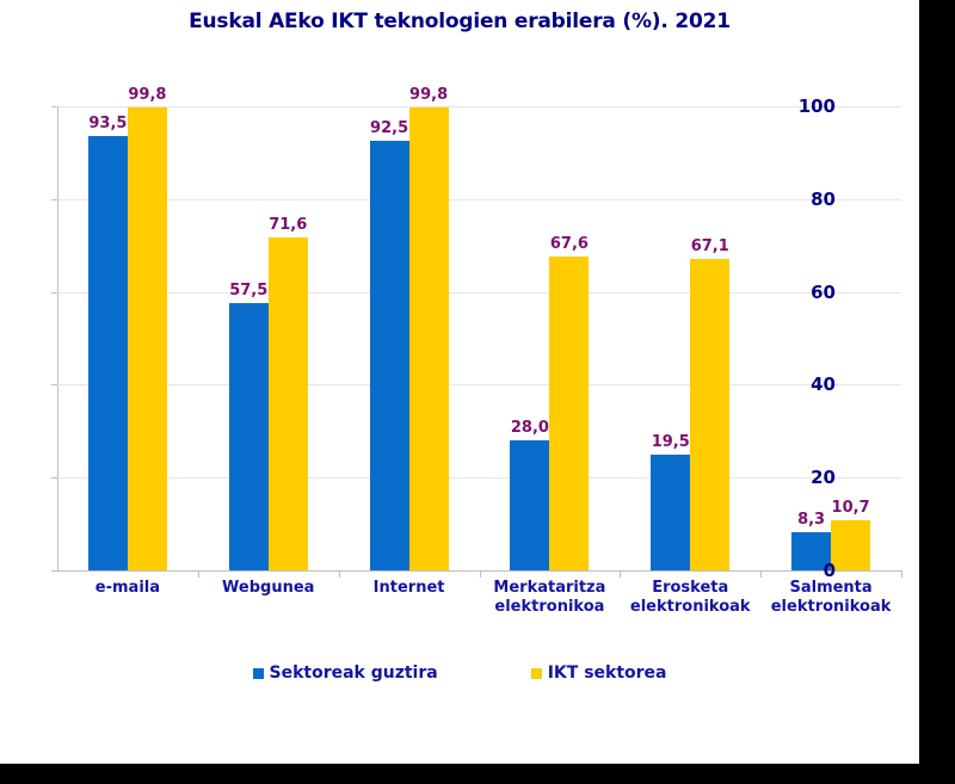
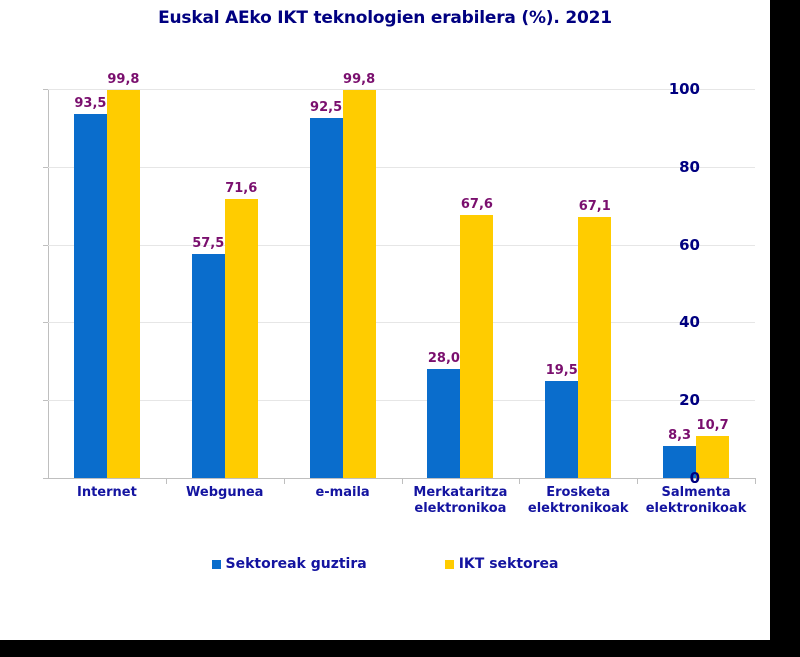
  Euskal AEko IKT teknologien erabilera (%). 2021
  93,5
  99,8
  57,5
  71,6
  92,5
  99,8
  28,0
  67,6
  19,5
  67,1
  8,3
  10,7
  0
  20
  40
  60
  80
  100
- e-maila
+ Internet
  Webgunea
- Internet
+ e-maila
  Merkataritza
  elektronikoa
  Erosketa
  elektronikoak
  Salmenta
  elektronikoak
  Sektoreak guztira
  IKT sektorea
